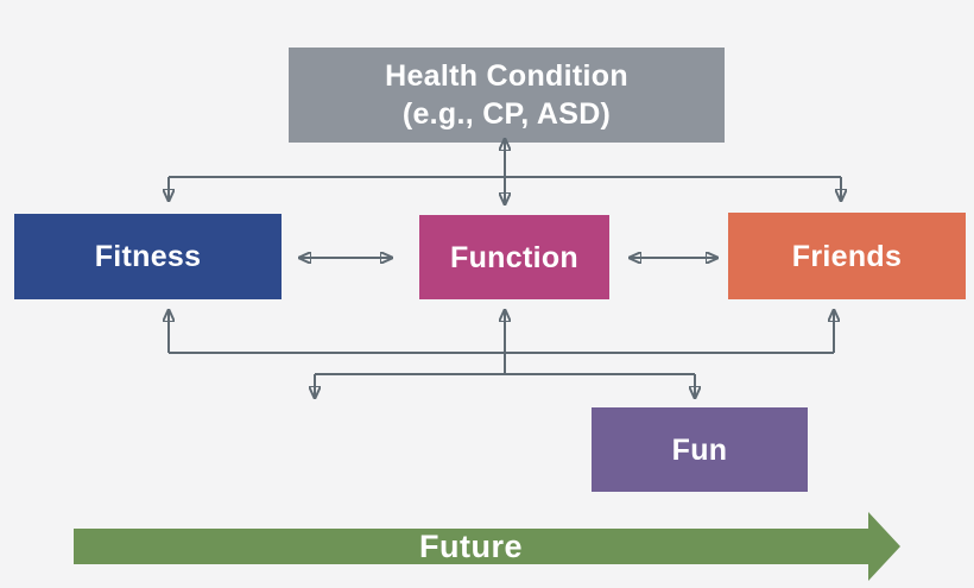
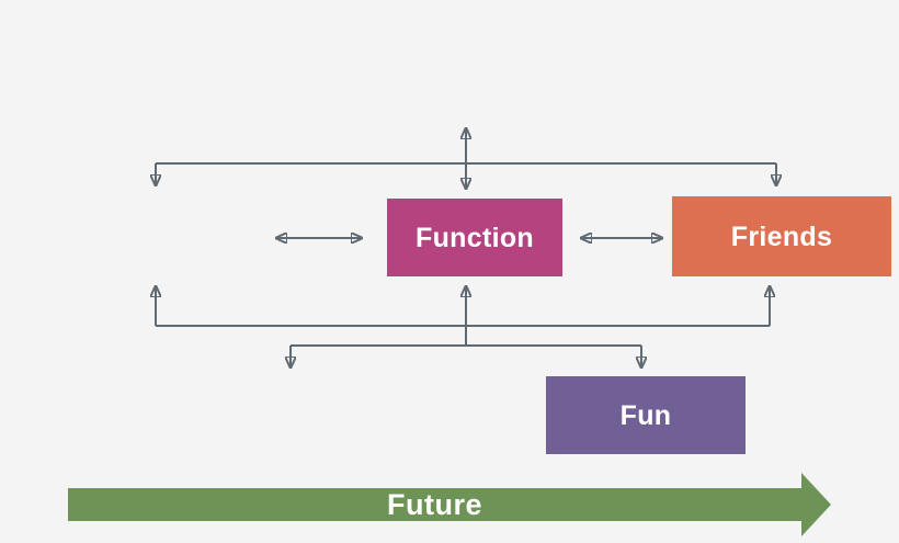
- Health Condition
- (e.g., CP, ASD)
- Fitness
  Function
  Friends
  Fun
  Future
